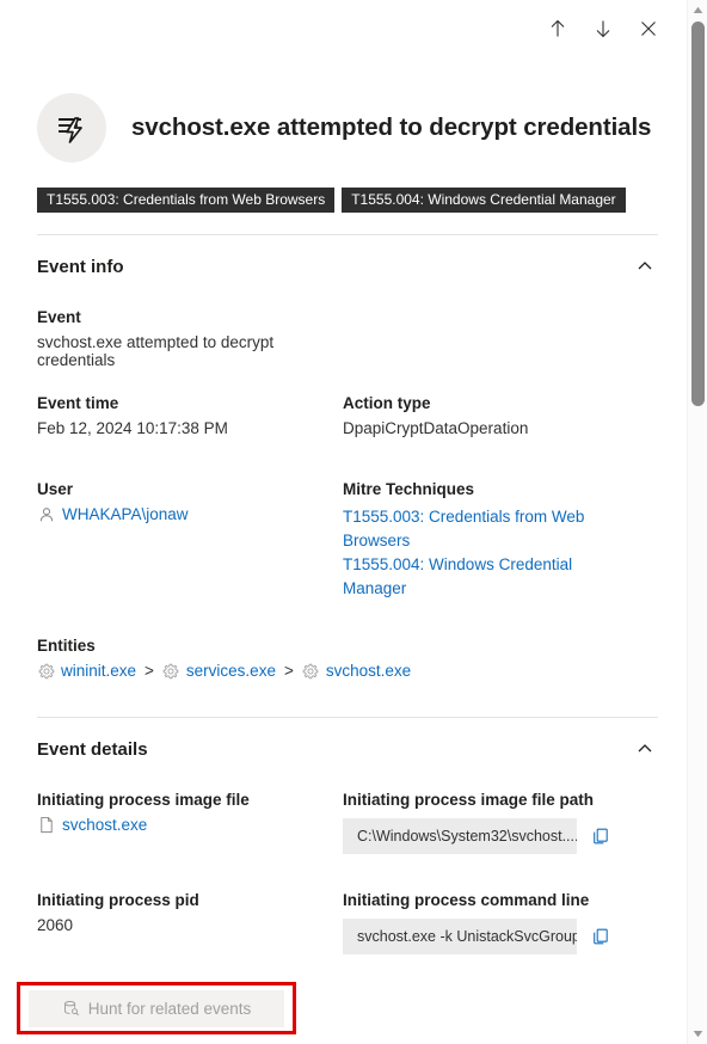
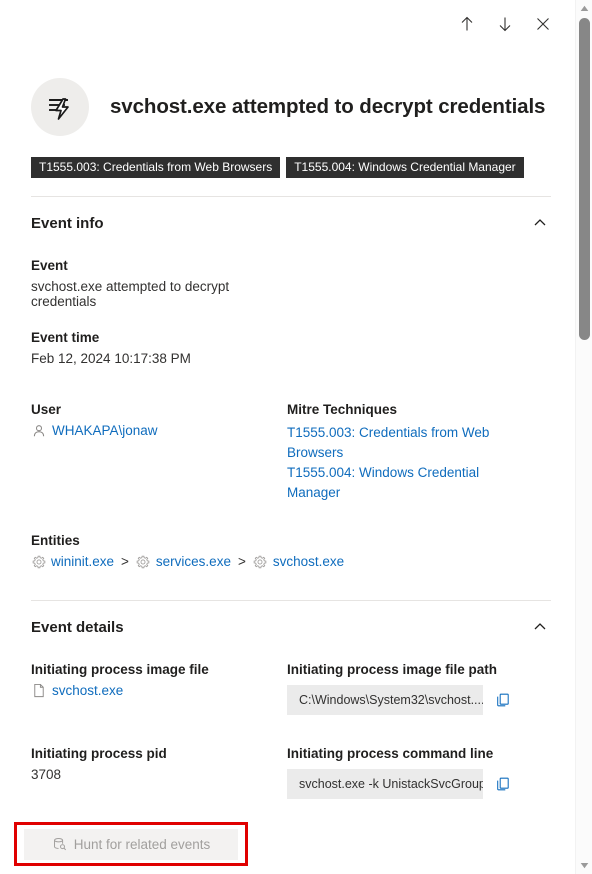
  svchost.exe attempted to decrypt credentials
  T1555.003: Credentials from Web Browsers
  T1555.004: Windows Credential Manager
  Event info
  Event
  svchost.exe attempted to decrypt credentials
  Event time
  Feb 12, 2024 10:17:38 PM
- Action type
- DpapiCryptDataOperation
  User
  WHAKAPA\jonaw
  Mitre Techniques
  T1555.003: Credentials from Web Browsers
  T1555.004: Windows Credential Manager
  Entities
  wininit.exe
  >
  services.exe
  >
  svchost.exe
  Event details
  Initiating process image file
  svchost.exe
  Initiating process image file path
  C:\Windows\System32\svchost....
  Initiating process pid
- 2060
+ 3708
  Initiating process command line
  svchost.exe -k UnistackSvcGroup
  Hunt for related events
